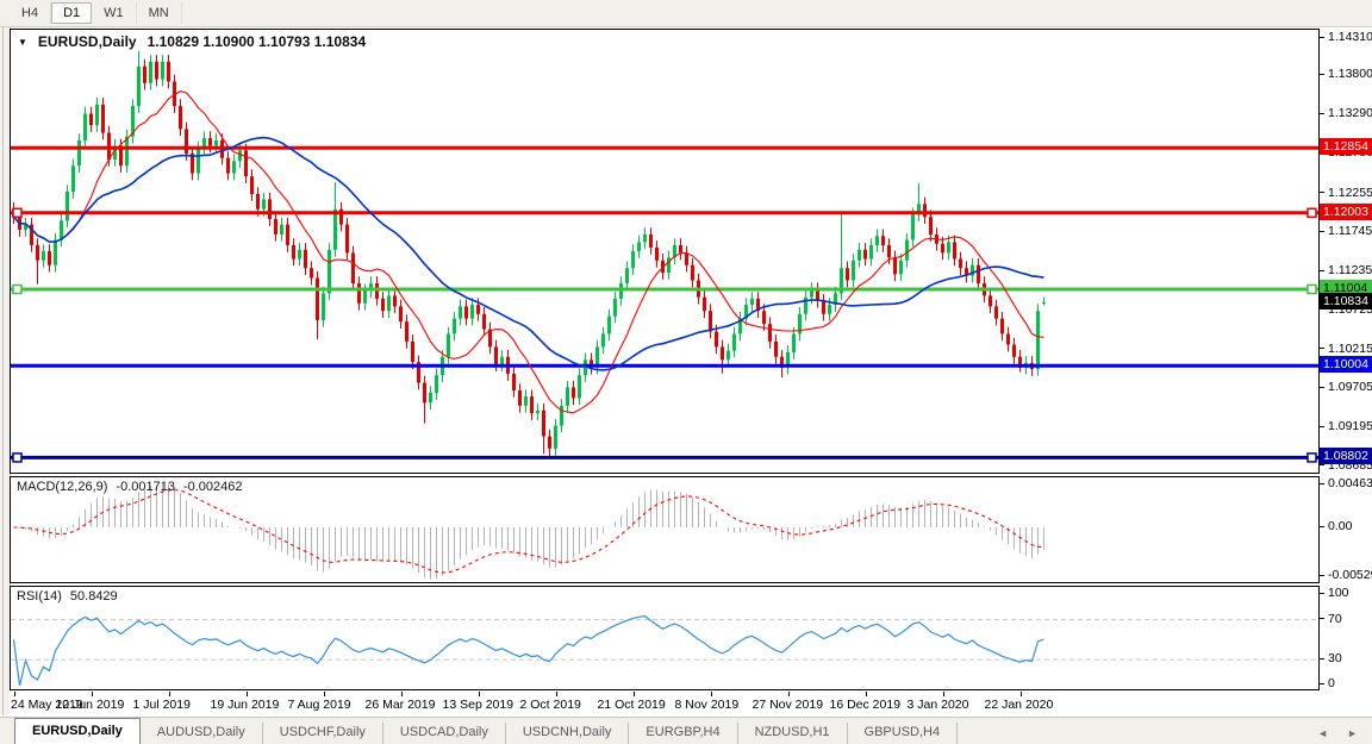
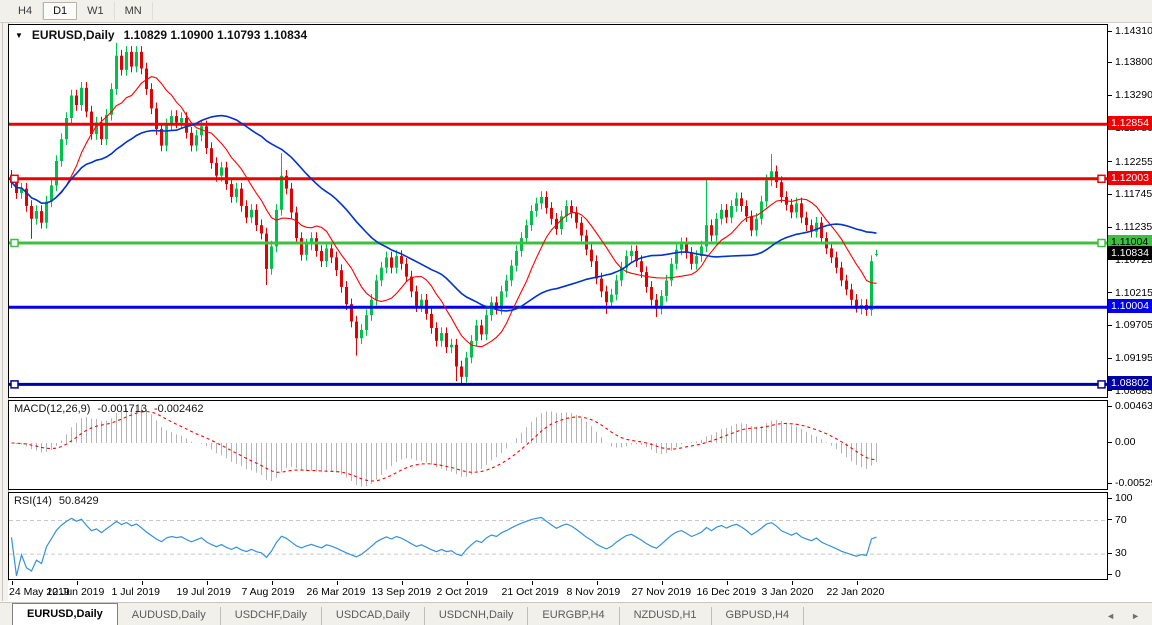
  H4
  D1
  W1
  MN
  ▼
  EURUSD,Daily
  1.10829 1.10900 1.10793 1.10834
  MACD(12,26,9)
  -0.001713
  -0.002462
  RSI(14)
  50.8429
  1.14310
  1.13800
  1.13290
  1.12255
  1.11745
  1.11235
  1.10725
  1.10215
  1.09705
  1.09195
  1.08685
  0.00463
  0.00
  -0.0052
  100
  70
  30
  0
  1.12854
  1.12003
  1.11004
  1.10004
  1.08802
  1.10834
  24 May 2019
  12 Jun 2019
  1 Jul 2019
- 19 Jun 2019
+ 19 Jul 2019
  7 Aug 2019
  26 Mar 2019
  13 Sep 2019
  2 Oct 2019
  21 Oct 2019
  8 Nov 2019
  27 Nov 2019
  16 Dec 2019
  3 Jan 2020
  22 Jan 2020
  EURUSD,Daily
  AUDUSD,Daily
  USDCHF,Daily
  USDCAD,Daily
  USDCNH,Daily
  EURGBP,H4
  NZDUSD,H1
  GBPUSD,H4
  ◄
  ►
